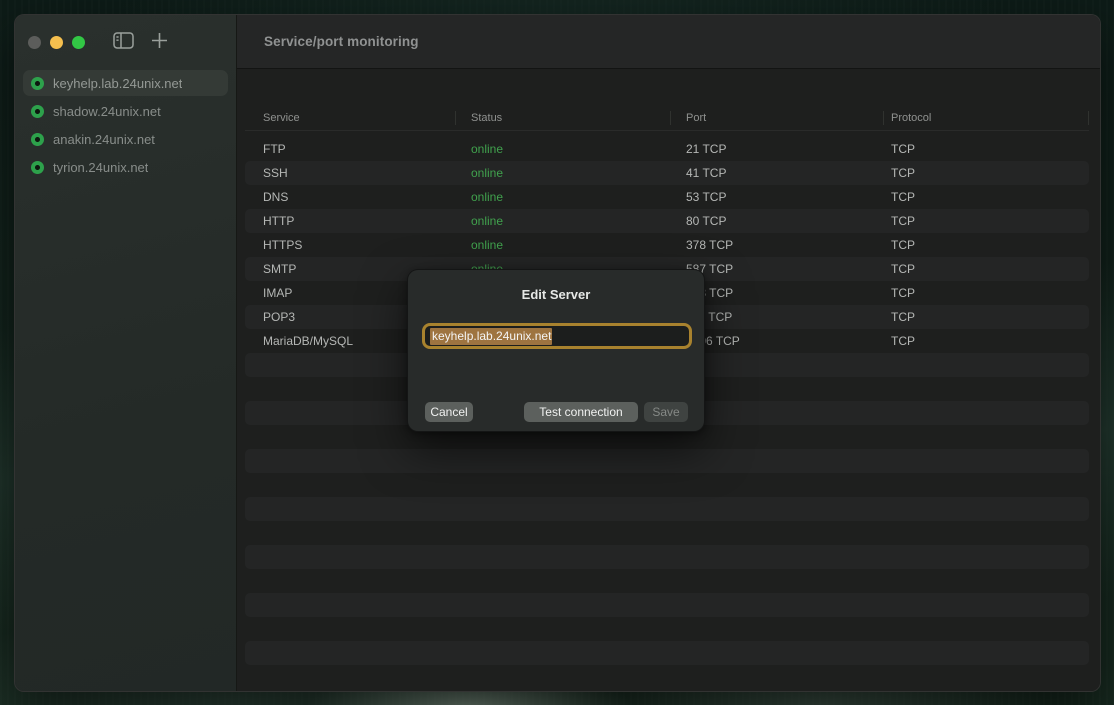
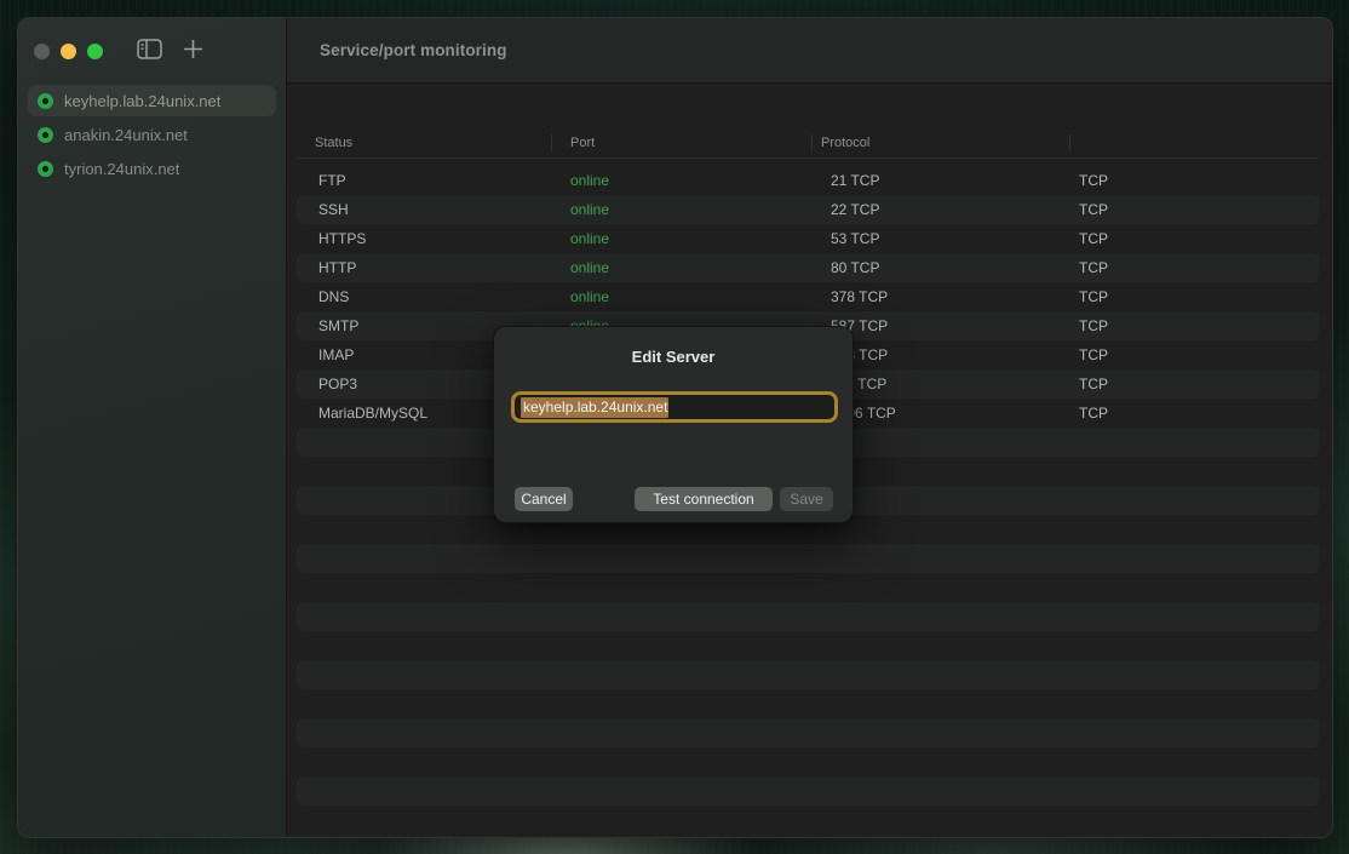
  keyhelp.lab.24unix.net
- shadow.24unix.net
  anakin.24unix.net
  tyrion.24unix.net
  Service/port monitoring
- Service
  Status
  Port
  Protocol
  FTP
  online
  21 TCP
  TCP
  SSH
  online
- 41 TCP
+ 22 TCP
  TCP
- DNS
+ HTTPS
  online
  53 TCP
  TCP
  HTTP
  online
  80 TCP
  TCP
- HTTPS
+ DNS
  online
  378 TCP
  TCP
  SMTP
  TCP
  IMAP
  TCP
  POP3
  TCP
  MariaDB/MySQL
  TCP
  Edit Server
  keyhelp.lab.24unix.net
  Cancel
  Test connection
  Save
